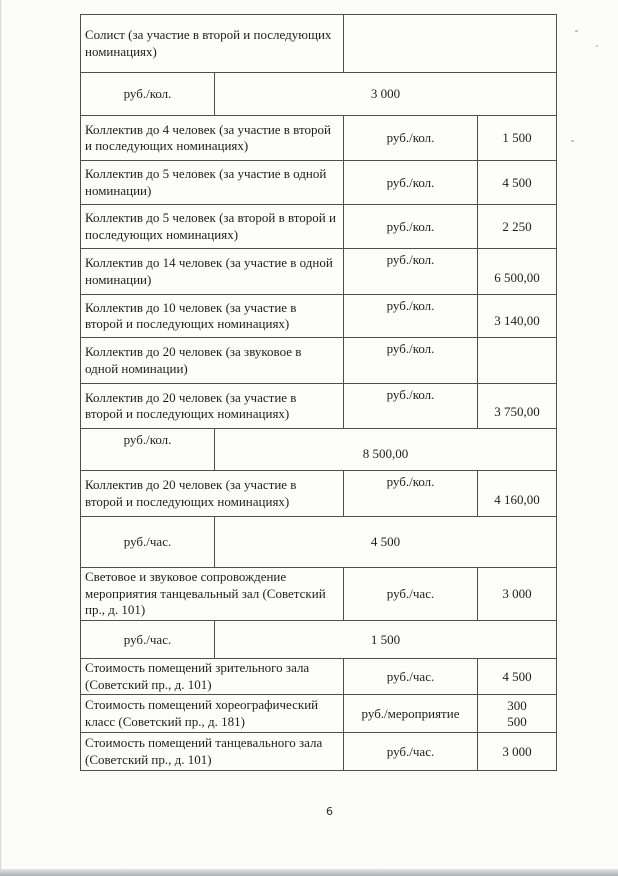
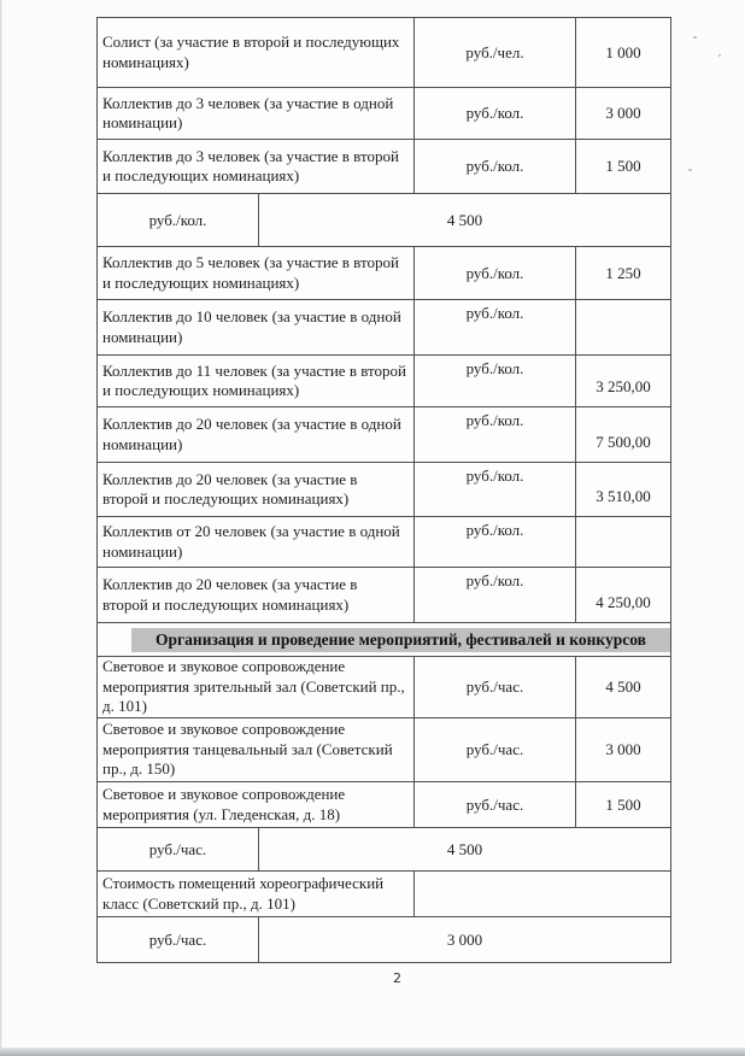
  Солист (за участие в второй и последующих номинациях)
+ руб./чел.
+ 1 000
+ Коллектив до 3 человек (за участие в одной номинации)
  руб./кол.
  3 000
- Коллектив до 4 человек (за участие в второй и последующих номинациях)
+ Коллектив до 3 человек (за участие в второй и последующих номинациях)
  руб./кол.
  1 500
- Коллектив до 5 человек (за участие в одной номинации)
  руб./кол.
  4 500
- Коллектив до 5 человек (за второй в второй и последующих номинациях)
+ Коллектив до 5 человек (за участие в второй и последующих номинациях)
  руб./кол.
- 2 250
+ 1 250
- Коллектив до 14 человек (за участие в одной номинации)
+ Коллектив до 10 человек (за участие в одной номинации)
  руб./кол.
- 6 500,00
- Коллектив до 10 человек (за участие в второй и последующих номинациях)
+ Коллектив до 11 человек (за участие в второй и последующих номинациях)
  руб./кол.
- 3 140,00
+ 3 250,00
- Коллектив до 20 человек (за звуковое в одной номинации)
+ Коллектив до 20 человек (за участие в одной номинации)
  руб./кол.
+ 7 500,00
  Коллектив до 20 человек (за участие в второй и последующих номинациях)
  руб./кол.
- 3 750,00
+ 3 510,00
+ Коллектив от 20 человек (за участие в одной номинации)
  руб./кол.
- 8 500,00
  Коллектив до 20 человек (за участие в второй и последующих номинациях)
  руб./кол.
- 4 160,00
+ 4 250,00
+ Организация и проведение мероприятий, фестивалей и конкурсов
+ Световое и звуковое сопровождение мероприятия зрительный зал (Советский пр., д. 101)
  руб./час.
  4 500
- Световое и звуковое сопровождение мероприятия танцевальный зал (Советский пр., д. 101)
+ Световое и звуковое сопровождение мероприятия танцевальный зал (Советский пр., д. 150)
  руб./час.
  3 000
+ Световое и звуковое сопровождение мероприятия (ул. Гледенская, д. 18)
  руб./час.
  1 500
- Стоимость помещений зрительного зала (Советский пр., д. 101)
  руб./час.
  4 500
- Стоимость помещений хореографический класс (Советский пр., д. 181)
+ Стоимость помещений хореографический класс (Советский пр., д. 101)
- руб./мероприятие
- 300
- 500
- Стоимость помещений танцевального зала (Советский пр., д. 101)
  руб./час.
  3 000
- 6
+ 2
